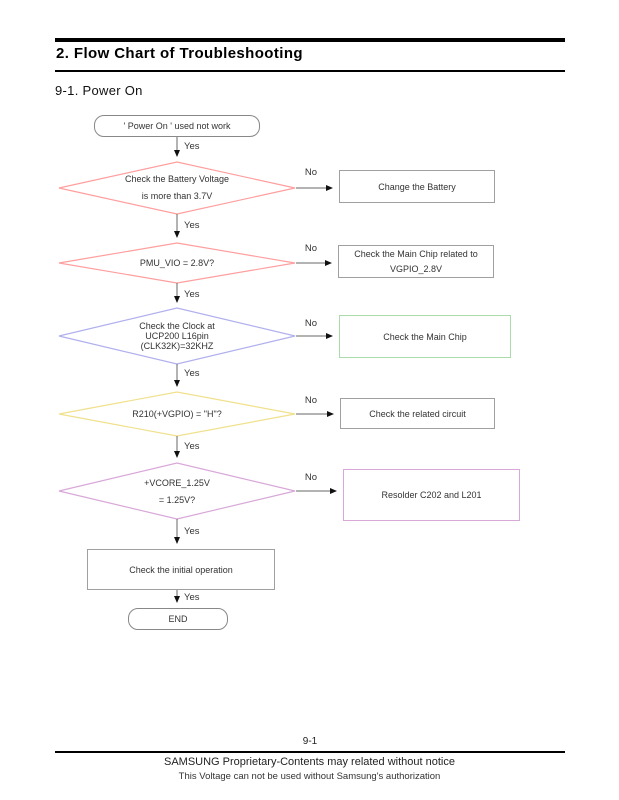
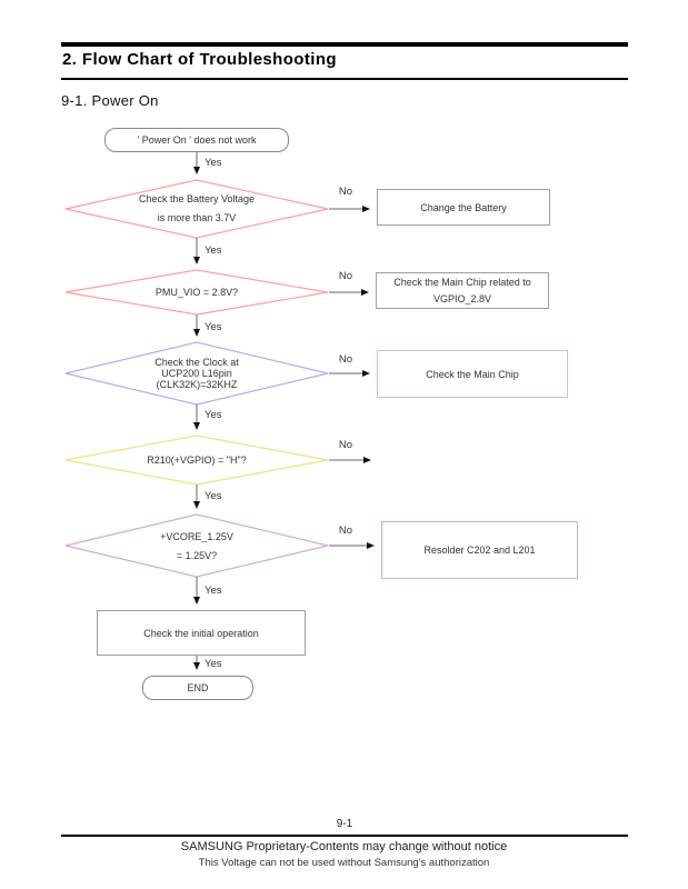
  2. Flow Chart of Troubleshooting
  9-1. Power On
- ' Power On ' used not work
+ ' Power On ' does not work
  Check the Battery Voltage
  is more than 3.7V
  PMU_VIO = 2.8V?
  Check the Clock at
  UCP200 L16pin
  (CLK32K)=32KHZ
  R210(+VGPIO) = "H"?
  +VCORE_1.25V
  = 1.25V?
  Change the Battery
  Check the Main Chip related to
  VGPIO_2.8V
  Check the Main Chip
- Check the related circuit
  Resolder C202 and L201
  Check the initial operation
  END
  Yes
  Yes
  Yes
  Yes
  Yes
  Yes
  Yes
  No
  No
  No
  No
  No
  9-1
- SAMSUNG Proprietary-Contents may related without notice
+ SAMSUNG Proprietary-Contents may change without notice
  This Voltage can not be used without Samsung's authorization
